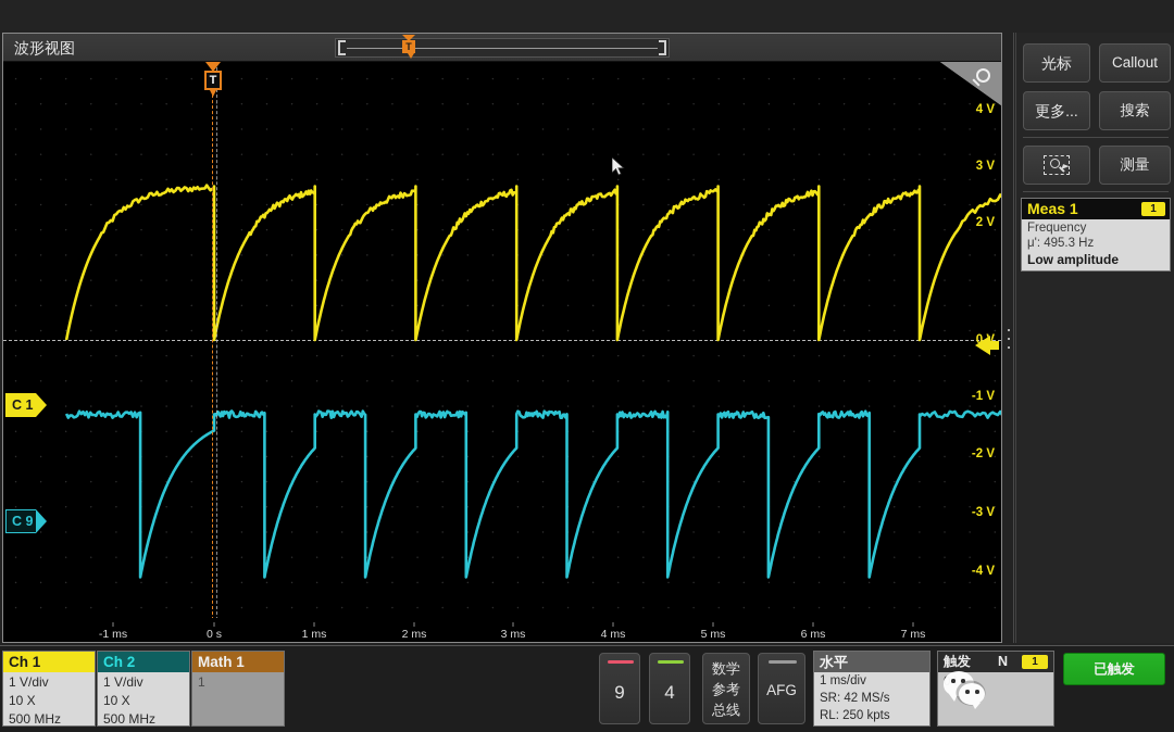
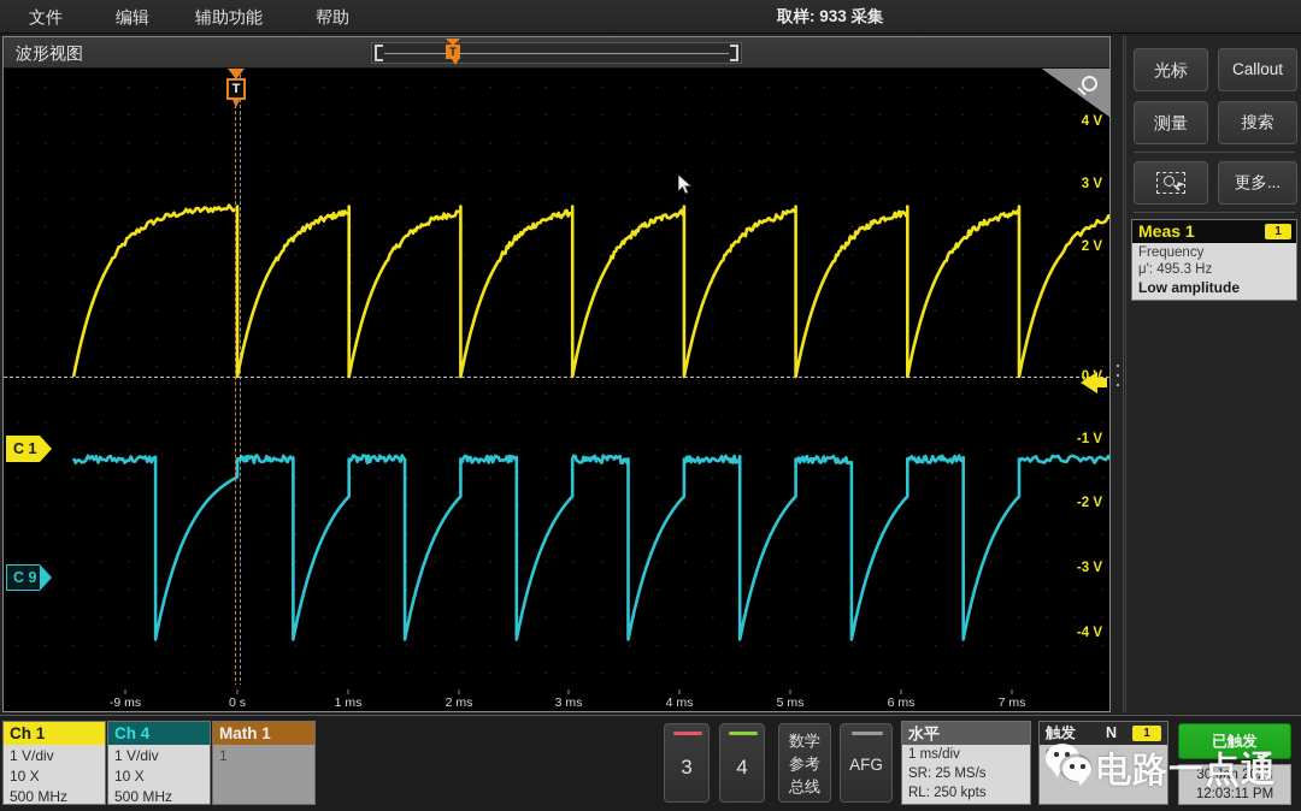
+ 文件
+ 编辑
+ 辅助功能
+ 帮助
+ 取样: 933 采集
  波形视图
  T
  T
  C 1
  C 9
  4 V
  3 V
  2 V
  0 V
  -1 V
  -2 V
  -3 V
  -4 V
- -1 ms
+ -9 ms
  0 s
  1 ms
  2 ms
  3 ms
  4 ms
  5 ms
  6 ms
  7 ms
  光标
  Callout
- 更多...
+ 测量
  搜索
- 测量
+ 更多...
  Meas 1
  1
  Frequency
  μ': 495.3 Hz
  Low amplitude
  Ch 1
  1 V/div
  10 X
  500 MHz
- Ch 2
+ Ch 4
  1 V/div
  10 X
  500 MHz
  Math 1
  1
- 9
+ 3
  4
  数学
  参考
  总线
  AFG
  水平
  1 ms/div
- SR: 42 MS/s
+ SR: 25 MS/s
  RL: 250 kpts
  触发
  N
  1
  已触发
+ 30 Jan 2023
+ 12:03:11 PM
+ 电路一点通
